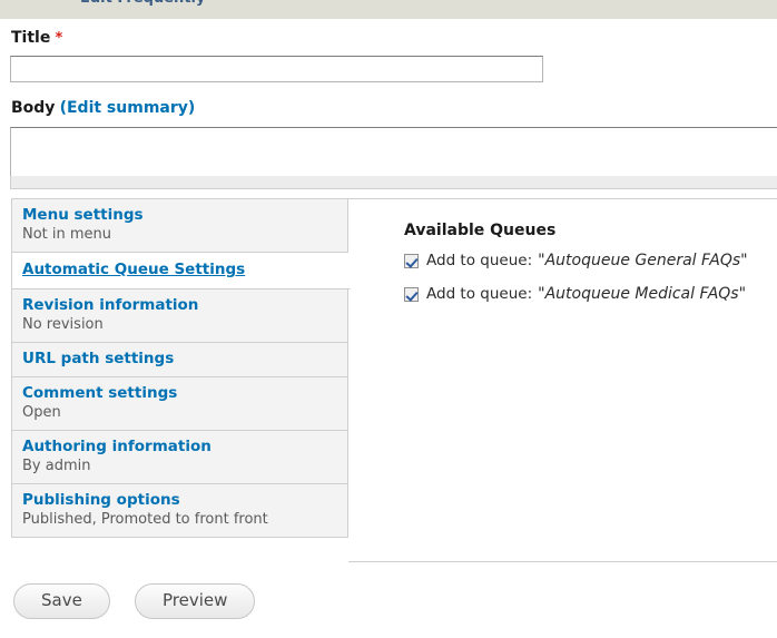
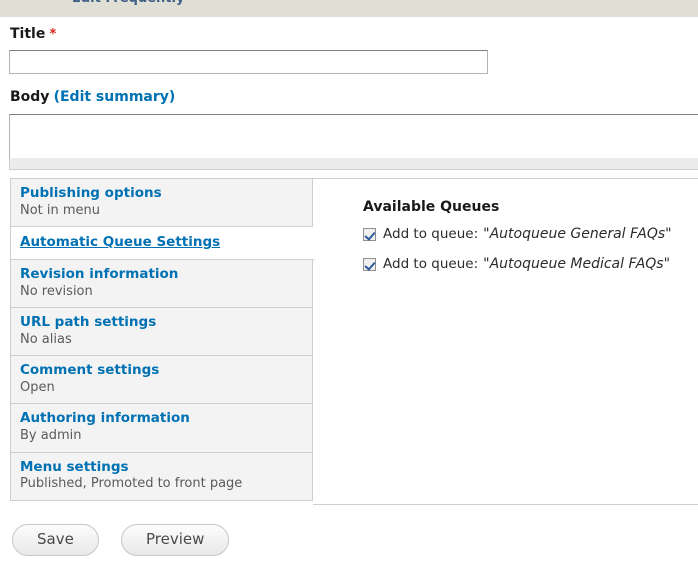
  Title *
  Body (Edit summary)
- Menu settings
+ Publishing options
  Not in menu
  Automatic Queue Settings
  Revision information
  No revision
  URL path settings
+ No alias
  Comment settings
  Open
  Authoring information
  By admin
- Publishing options
+ Menu settings
- Published, Promoted to front front
+ Published, Promoted to front page
  Available Queues
  Add to queue:
  "
  Autoqueue General FAQs
  "
  Add to queue:
  "
  Autoqueue Medical FAQs
  "
  Save Preview
